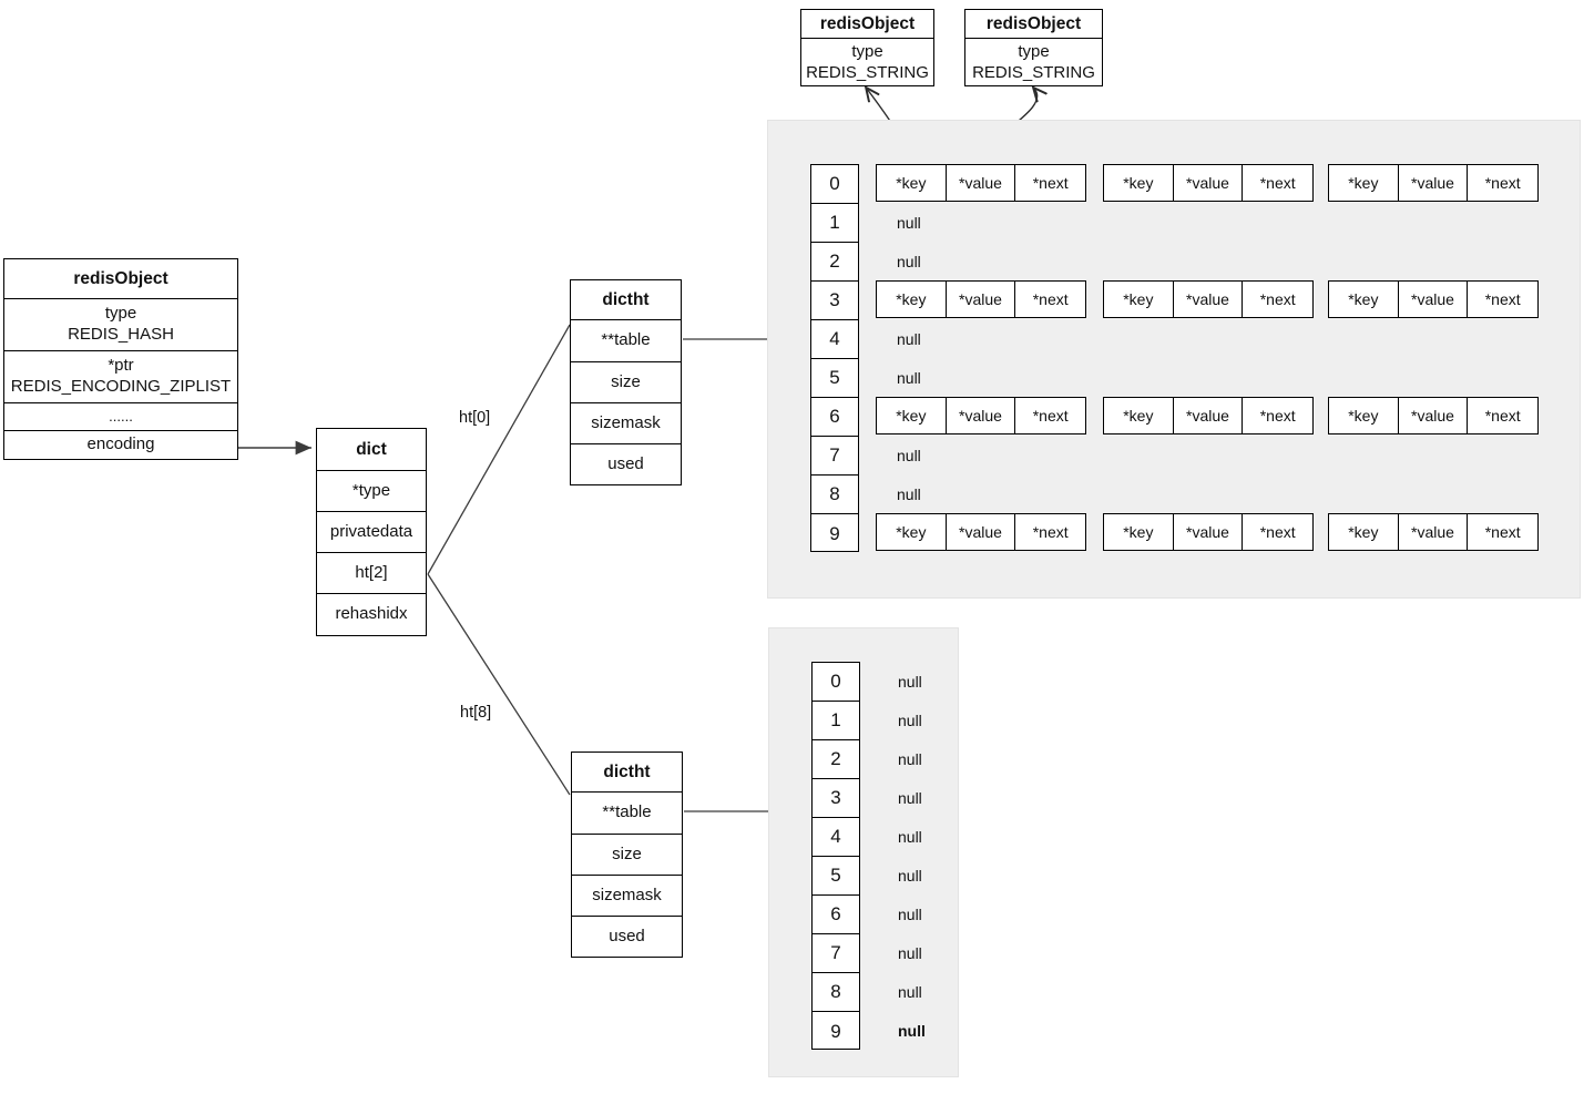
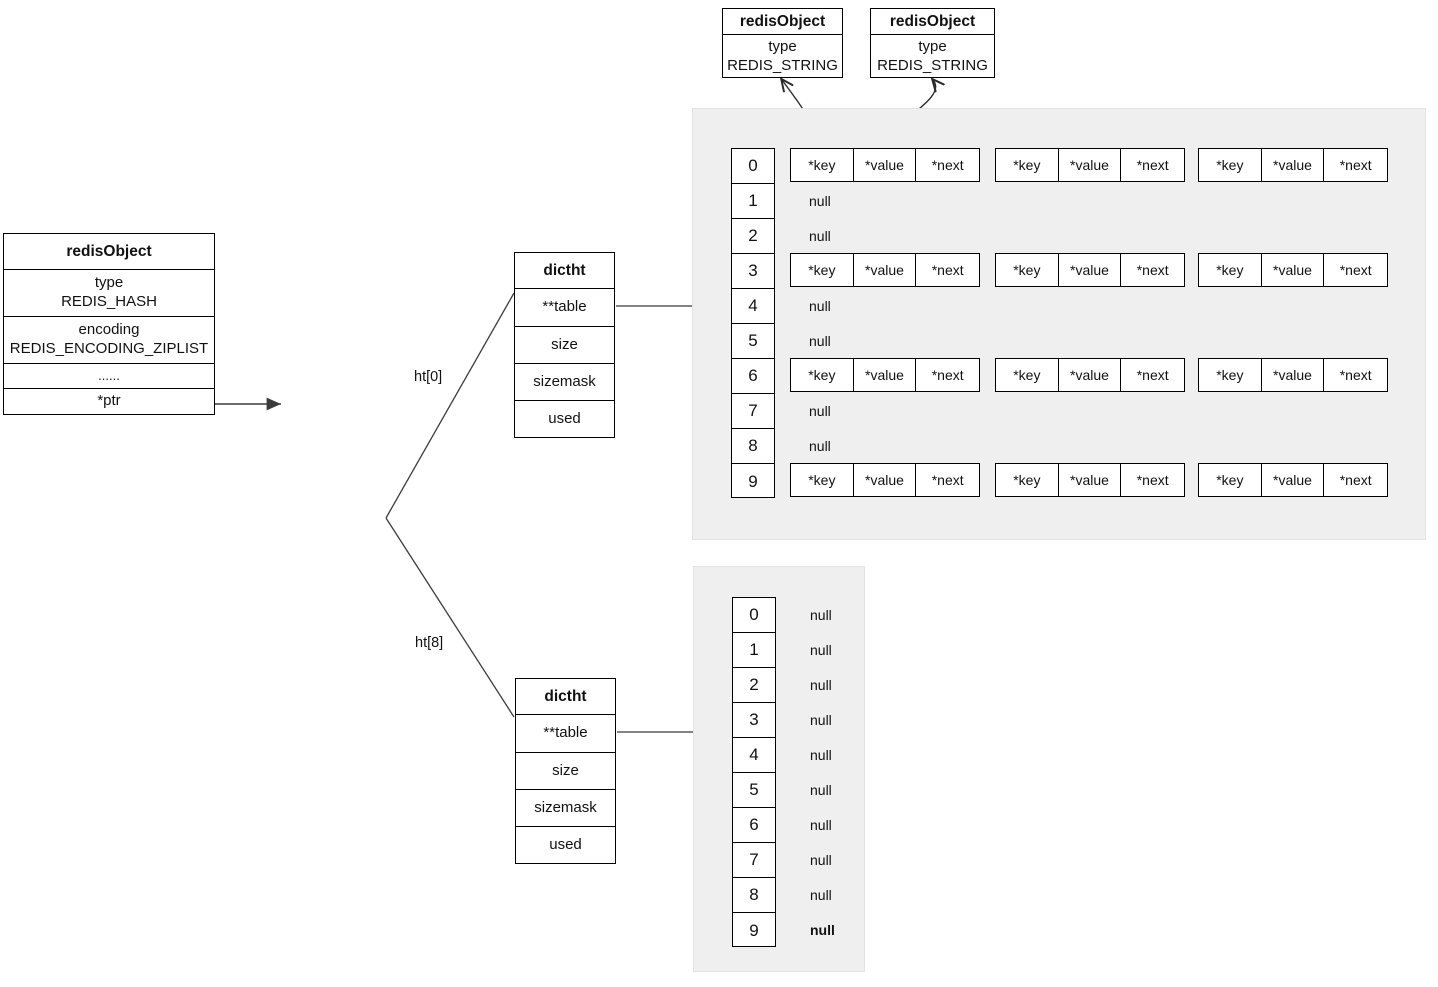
  redisObject
  type
  REDIS_HASH
- *ptr
+ encoding
  REDIS_ENCODING_ZIPLIST
  ......
- encoding
+ *ptr
- dict
- *type
- privatedata
- ht[2]
- rehashidx
  ht[0]
  ht[8]
  dictht
  **table
  size
  sizemask
  used
  dictht
  **table
  size
  sizemask
  used
  redisObject
  type
  REDIS_STRING
  redisObject
  type
  REDIS_STRING
  0
  1
  2
  3
  4
  5
  6
  7
  8
  9
  *key
  *value
  *next
  *key
  *value
  *next
  *key
  *value
  *next
  *key
  *value
  *next
  *key
  *value
  *next
  *key
  *value
  *next
  *key
  *value
  *next
  *key
  *value
  *next
  *key
  *value
  *next
  *key
  *value
  *next
  *key
  *value
  *next
  *key
  *value
  *next
  null
  null
  null
  null
  null
  null
  0
  1
  2
  3
  4
  5
  6
  7
  8
  9
  null
  null
  null
  null
  null
  null
  null
  null
  null
  null
